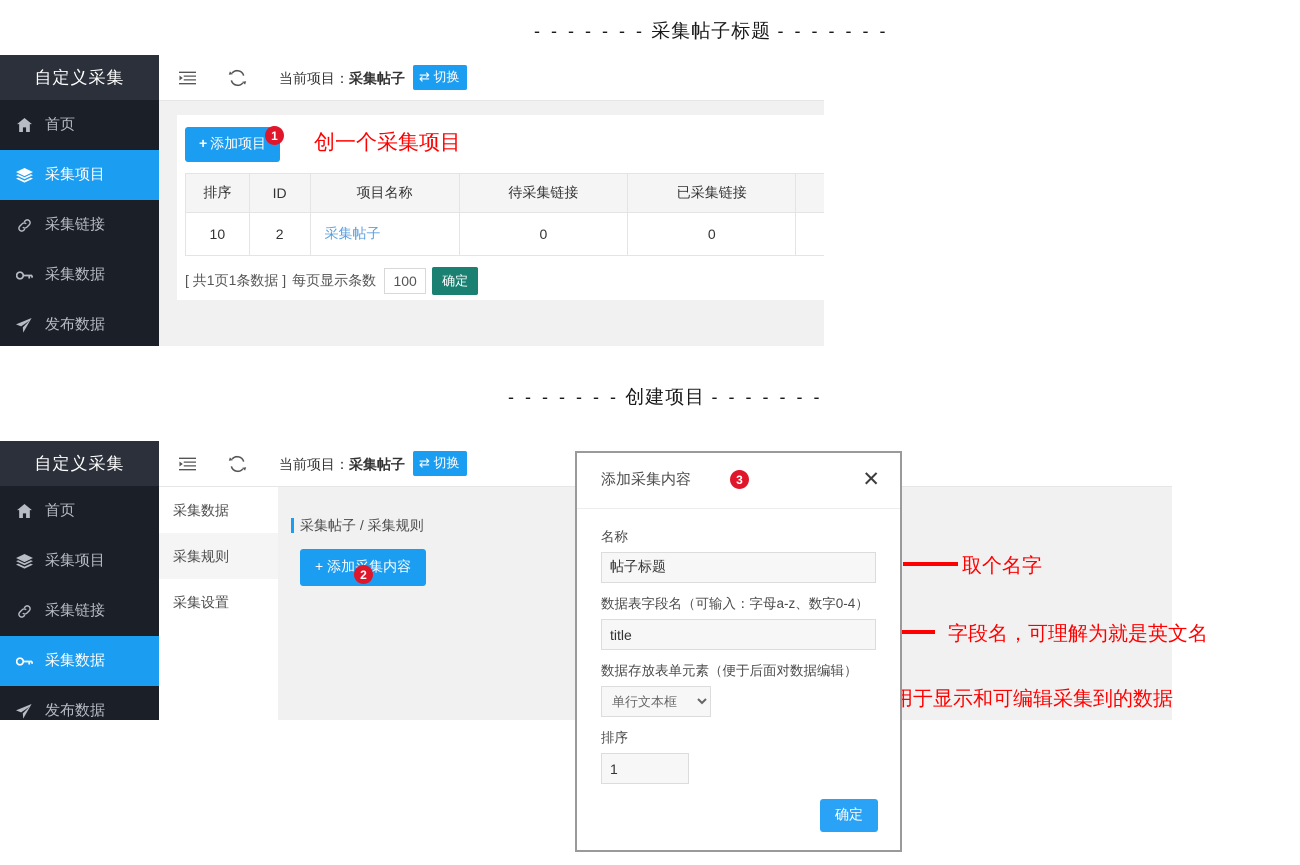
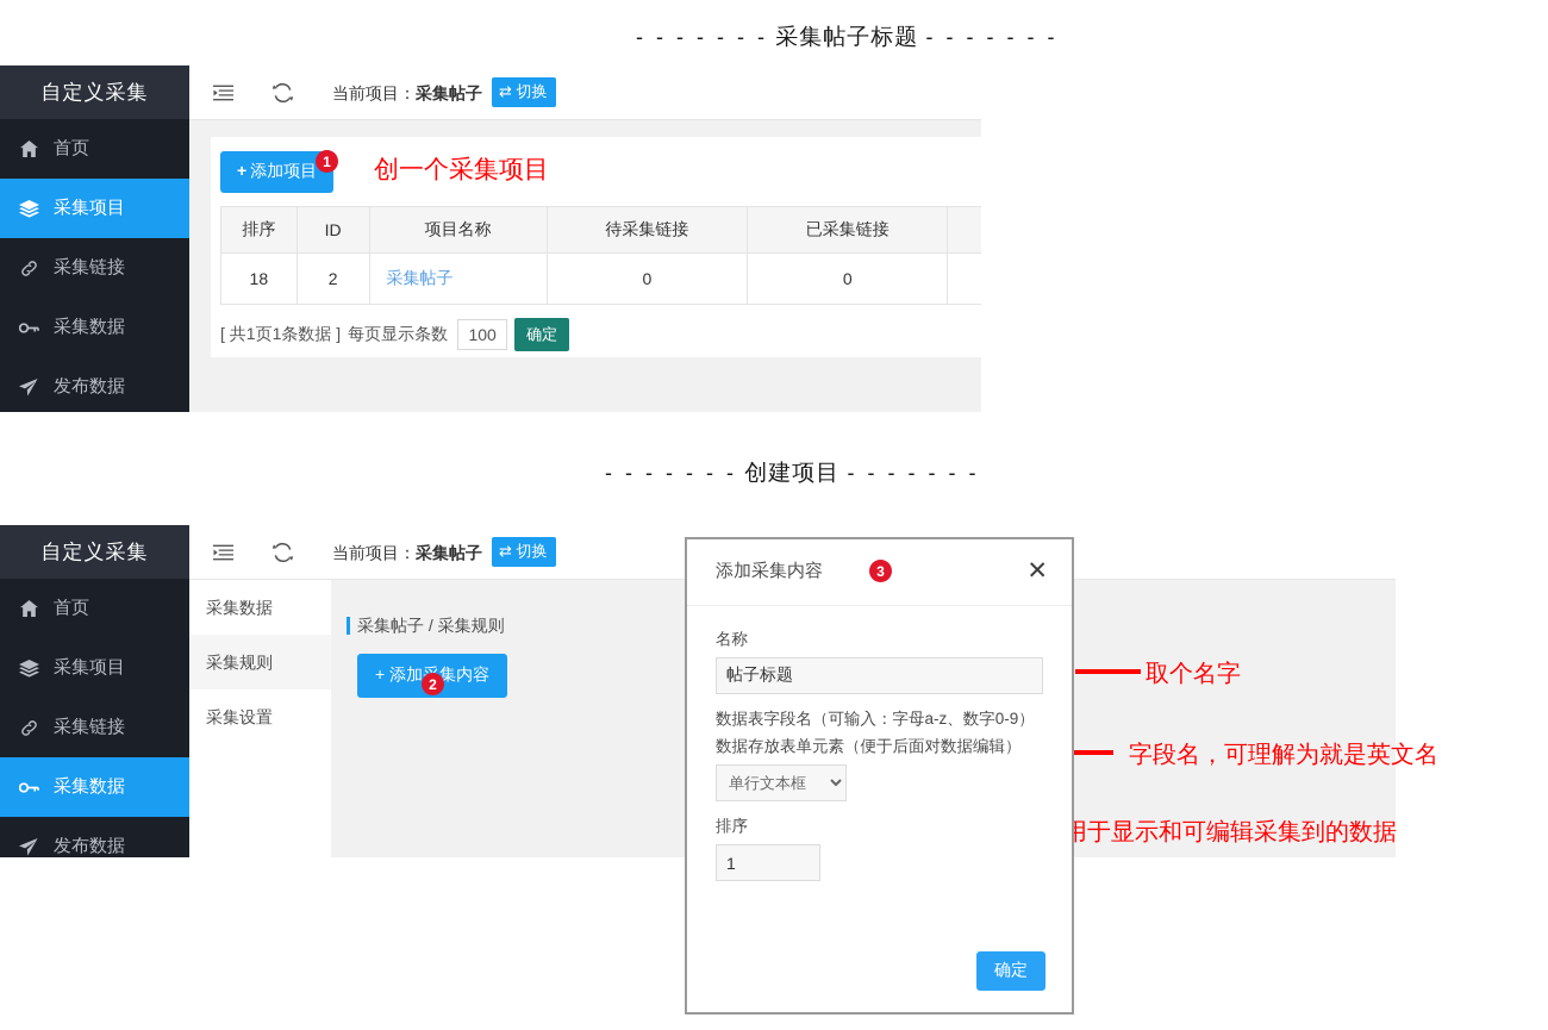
  - - - - - - - 采集帖子标题 - - - - - - -
  自定义采集
  首页
  采集项目
  采集链接
  采集数据
  发布数据
  当前项目：采集帖子 ⇄ 切换
  + 添加项目
  创一个采集项目
  排序	ID	项目名称	待采集链接	已采集链接
- 10	2	采集帖子	0	0
+ 18	2	采集帖子	0	0
  [ 共1页1条数据 ]
  每页显示条数
  100
  确定
  1
  - - - - - - - 创建项目 - - - - - - -
  自定义采集
  首页
  采集项目
  采集链接
  采集数据
  发布数据
  当前项目：采集帖子 ⇄ 切换
  采集数据
  采集规则
  采集设置
  采集帖子 / 采集规则
  + 添加集内容
  2
  添加采集内容
  ✕
  名称
  帖子标题
- 数据表字段名（可输入：字母a-z、数字0-4）
+ 数据表字段名（可输入：字母a-z、数字0-9）
- title
  数据存放表单元素（便于后面对数据编辑）
  单行文本框
  排序
  1
  确定
  3
  取个名字
  字段名，可理解为就是英文名
  用于显示和可编辑采集到的数据
